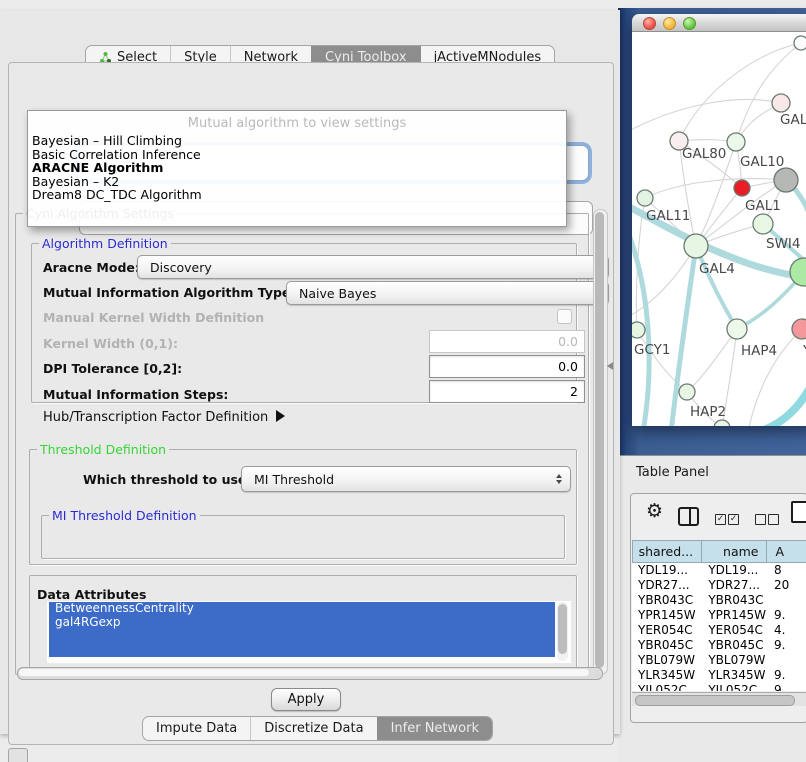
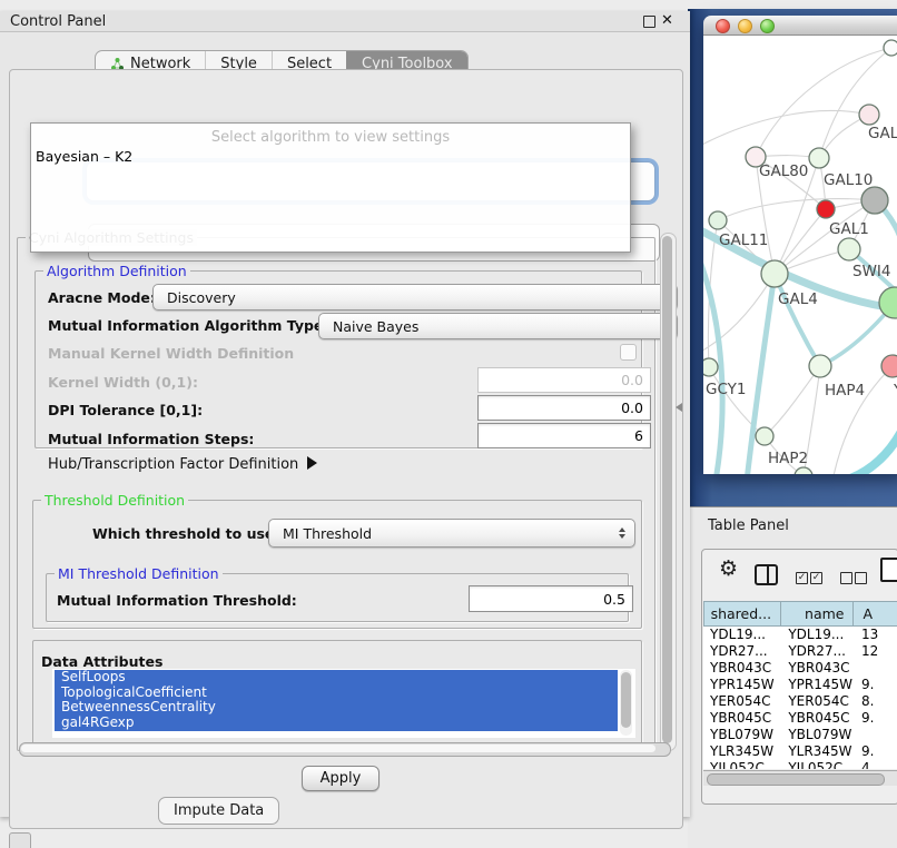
  GAL
  GAL80
  GAL10
  GAL1
  GAL11
  GAL4
  SWI4
  GCY1
  HAP4
  HAP2
  Table Panel
  ⚙
  ✓
  ✓
  shared...
  name
  A
  YDL19...
  YDL19...
- 8
+ 13
  YDR27...
  YDR27...
- 20
+ 12
  YBR043C
  YBR043C
  YPR145W
  YPR145W
  9.
  YER054C
  YER054C
- 4.
+ 8.
  YBR045C
  YBR045C
  9.
  YBL079W
  YBL079W
  YLR345W
  YLR345W
  9.
  YIL052C
  YIL052C
- 9
+ 4
+ Control Panel
+ ✕
- Select
+ Network
  Style
- Network
+ Select
  Cyni Toolbox
- jActiveMNodules
- Mutual algorithm to view settings
+ Select algorithm to view settings
- Bayesian – Hill Climbing
- Basic Correlation Inference
- ARACNE Algorithm
  Bayesian – K2
- Dream8 DC_TDC Algorithm
  Algorithm Definition
  Aracne Mode
  Discovery
  Mutual Information Algorithm Typ
  Naive Bayes
  Manual Kernel Width Definition
  Kernel Width (0,1):
  0.0
- DPI Tolerance [0,2]:
+ DPI Tolerance [0,1]:
  0.0
  Mutual Information Steps:
- 2
+ 6
  Hub/Transcription Factor Definition
  Threshold Definition
  Which threshold to us
  MI Threshold
  MI Threshold Definition
+ Mutual Information Threshold:
+ 0.5
  Data Attributes
+ SelfLoops
+ TopologicalCoefficient
  BetweennessCentrality
  gal4RGexp
  Apply
  Impute Data
- Discretize Data
- Infer Network
